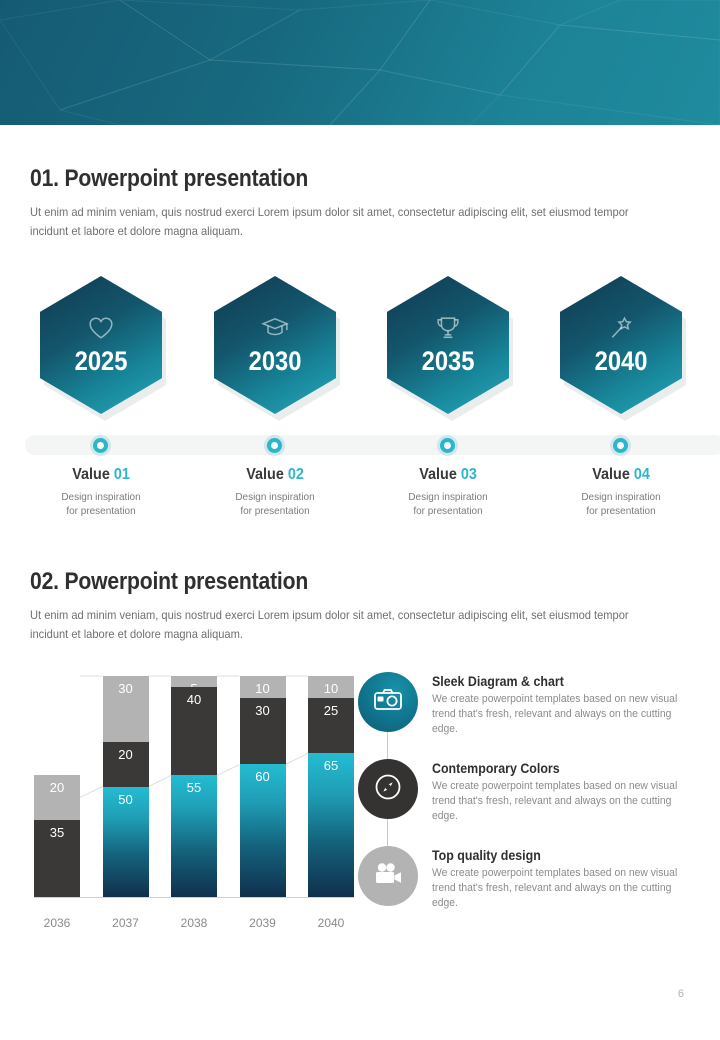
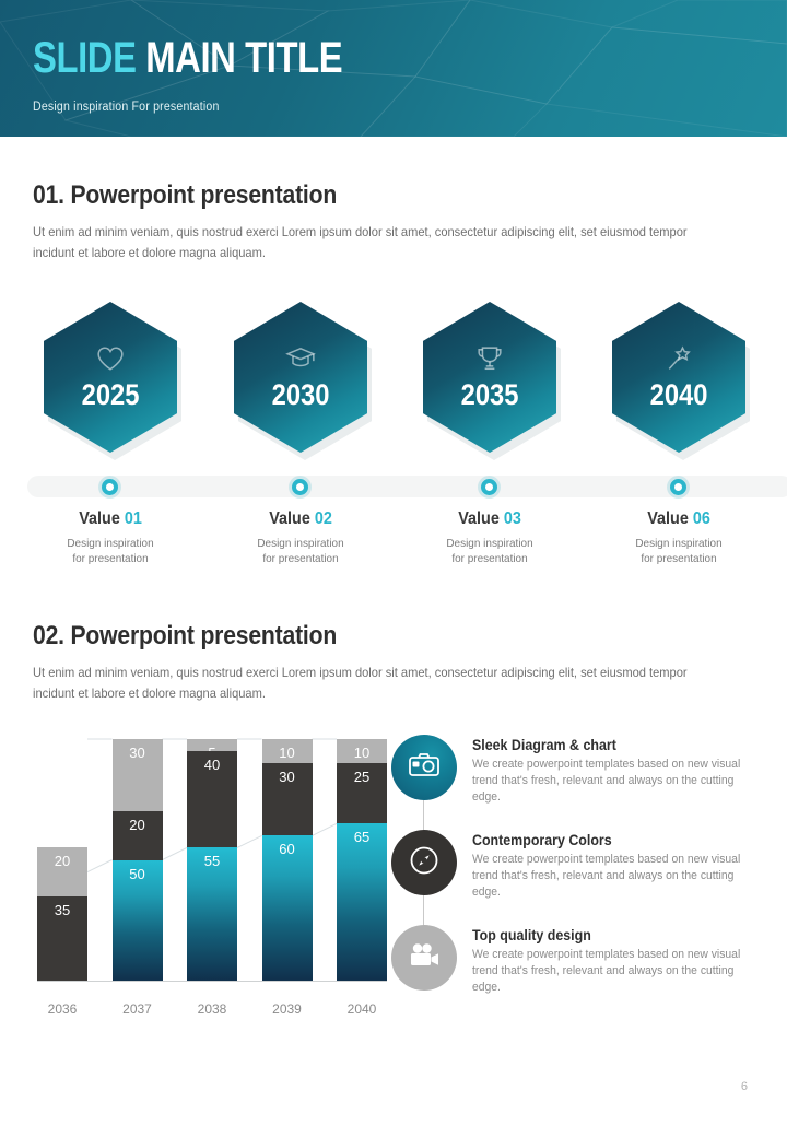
+ SLIDE MAIN TITLE
+ Design inspiration For presentation
  01. Powerpoint presentation
  Ut enim ad minim veniam, quis nostrud exerci Lorem ipsum dolor sit amet, consectetur adipiscing elit, set eiusmod tempor incidunt et labore et dolore magna aliquam.
  2025
  2030
  2035
  2040
  Value 01
  Design inspiration
  for presentation
  Value 02
  Design inspiration
  for presentation
  Value 03
  Design inspiration
  for presentation
- Value 04
+ Value 06
  Design inspiration
  for presentation
  02. Powerpoint presentation
  Ut enim ad minim veniam, quis nostrud exerci Lorem ipsum dolor sit amet, consectetur adipiscing elit, set eiusmod tempor incidunt et labore et dolore magna aliquam.
  20
  35
  2036
  30
  20
  50
  2037
  40
  55
  2038
  10
  30
  60
  2039
  10
  25
  65
  2040
  Sleek Diagram & chart
  We create powerpoint templates based on new visual trend that's fresh, relevant and always on the cutting edge.
  Contemporary Colors
  We create powerpoint templates based on new visual trend that's fresh, relevant and always on the cutting edge.
  Top quality design
  We create powerpoint templates based on new visual trend that's fresh, relevant and always on the cutting edge.
  6
